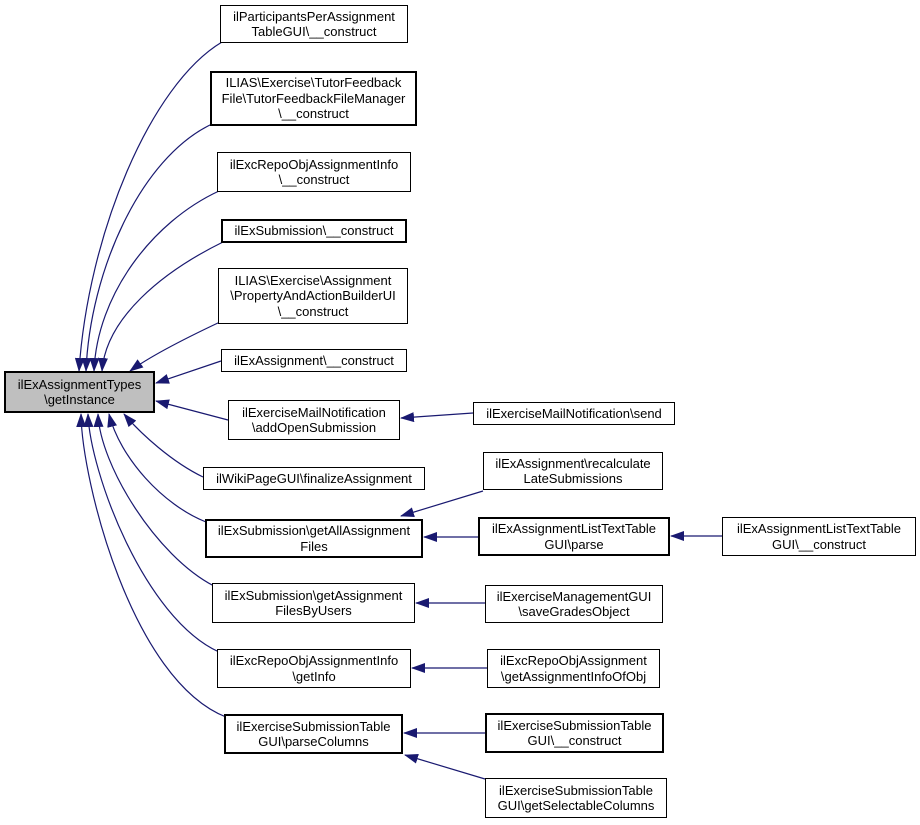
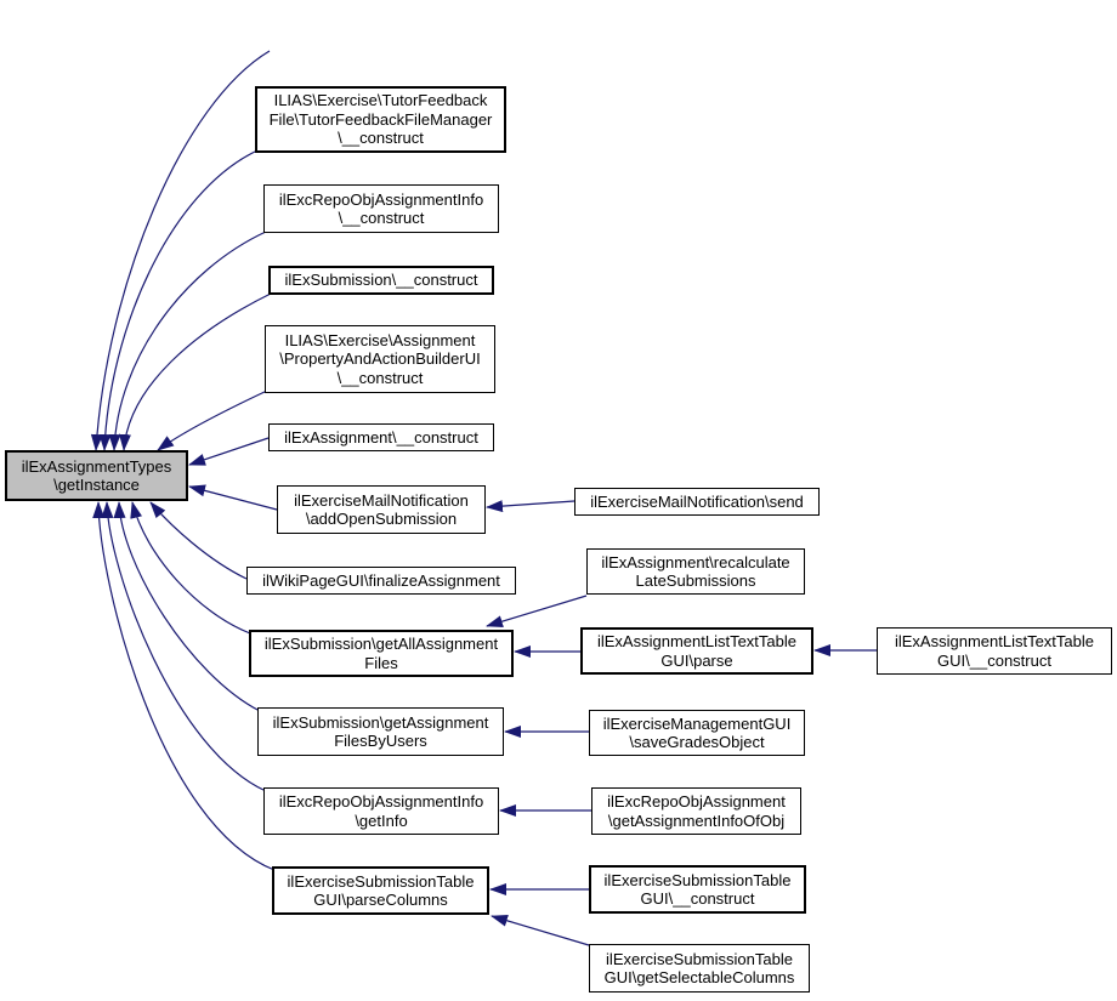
- ilParticipantsPerAssignment
- TableGUI\__construct
  ILIAS\Exercise\TutorFeedback
  File\TutorFeedbackFileManager
  \__construct
  ilExcRepoObjAssignmentInfo
  \__construct
  ilExSubmission\__construct
  ILIAS\Exercise\Assignment
  \PropertyAndActionBuilderUI
  \__construct
  ilExAssignment\__construct
  ilExerciseMailNotification
  \addOpenSubmission
  ilWikiPageGUI\finalizeAssignment
  ilExSubmission\getAllAssignment
  Files
  ilExSubmission\getAssignment
  FilesByUsers
  ilExcRepoObjAssignmentInfo
  \getInfo
  ilExerciseSubmissionTable
  GUI\parseColumns
  ilExerciseMailNotification\send
  ilExAssignment\recalculate
  LateSubmissions
  ilExAssignmentListTextTable
  GUI\parse
  ilExAssignmentListTextTable
  GUI\__construct
  ilExerciseManagementGUI
  \saveGradesObject
  ilExcRepoObjAssignment
  \getAssignmentInfoOfObj
  ilExerciseSubmissionTable
  GUI\__construct
  ilExerciseSubmissionTable
  GUI\getSelectableColumns
  ilExAssignmentTypes
  \getInstance
